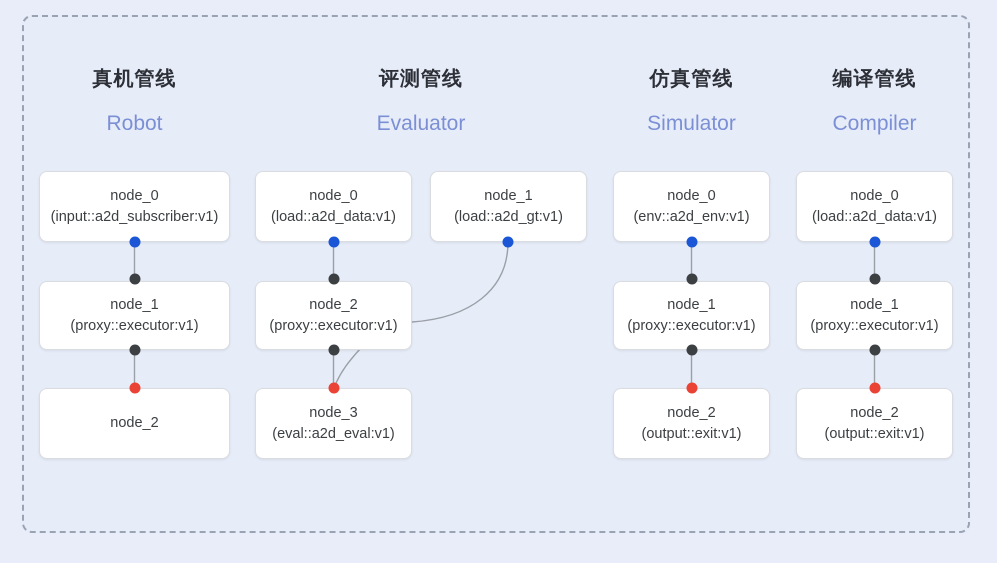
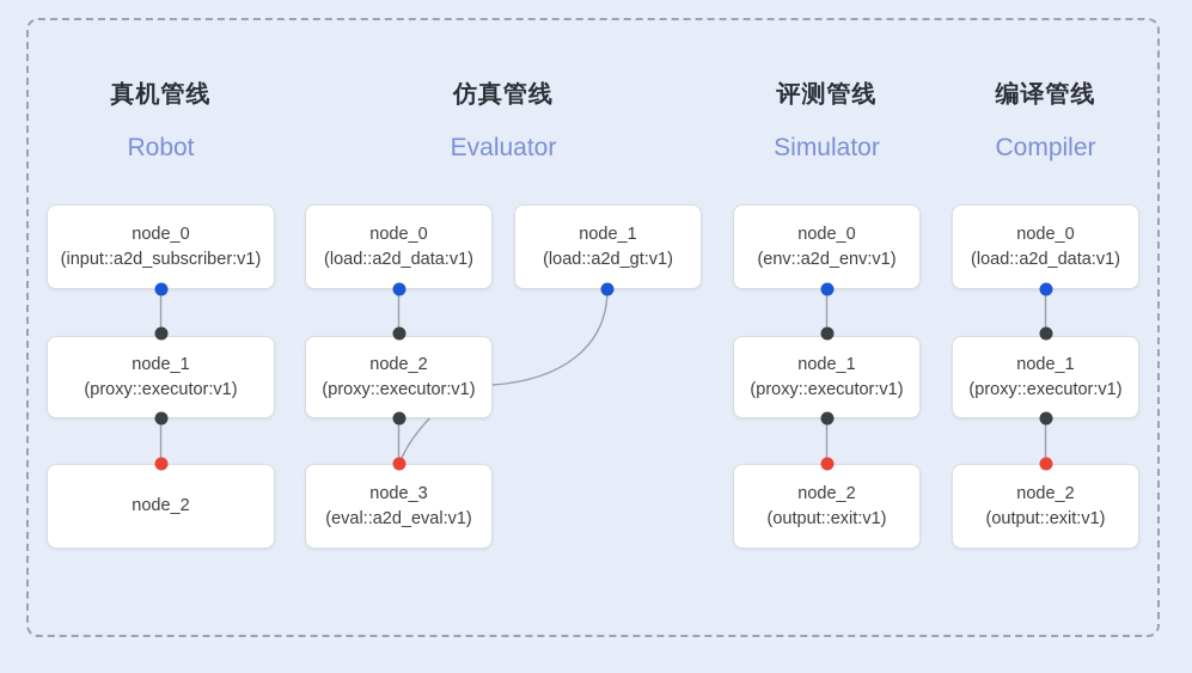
  真机管线
  Robot
  node_0
  (input::a2d_subscriber:v1)
  node_1
  (proxy::executor:v1)
  node_2
- 评测管线
+ 仿真管线
  Evaluator
  node_0
  (load::a2d_data:v1)
  node_1
  (load::a2d_gt:v1)
  node_2
  (proxy::executor:v1)
  node_3
  (eval::a2d_eval:v1)
- 仿真管线
+ 评测管线
  Simulator
  node_0
  (env::a2d_env:v1)
  node_1
  (proxy::executor:v1)
  node_2
  (output::exit:v1)
  编译管线
  Compiler
  node_0
  (load::a2d_data:v1)
  node_1
  (proxy::executor:v1)
  node_2
  (output::exit:v1)
